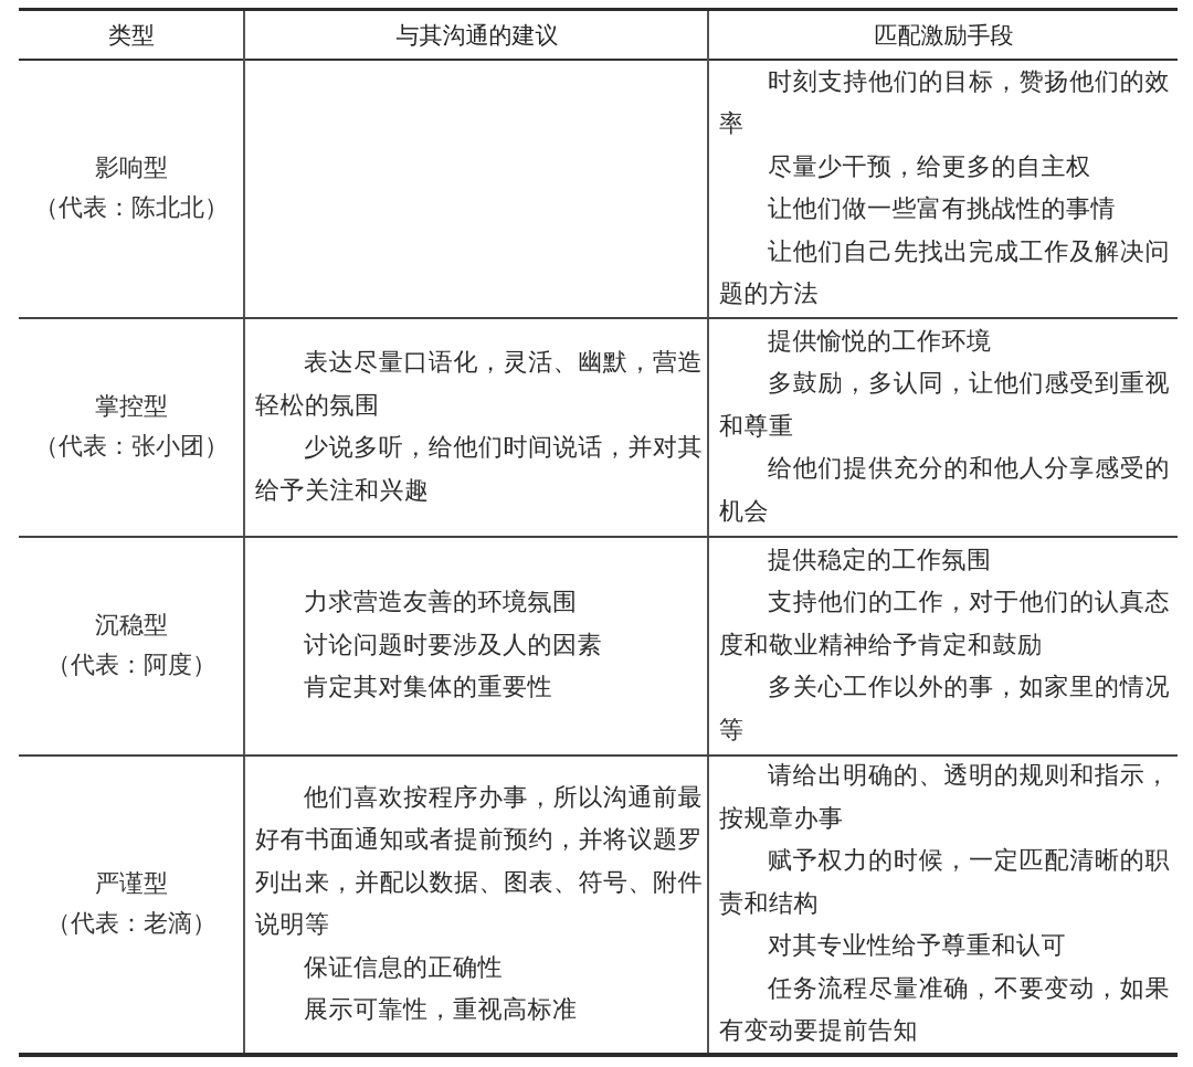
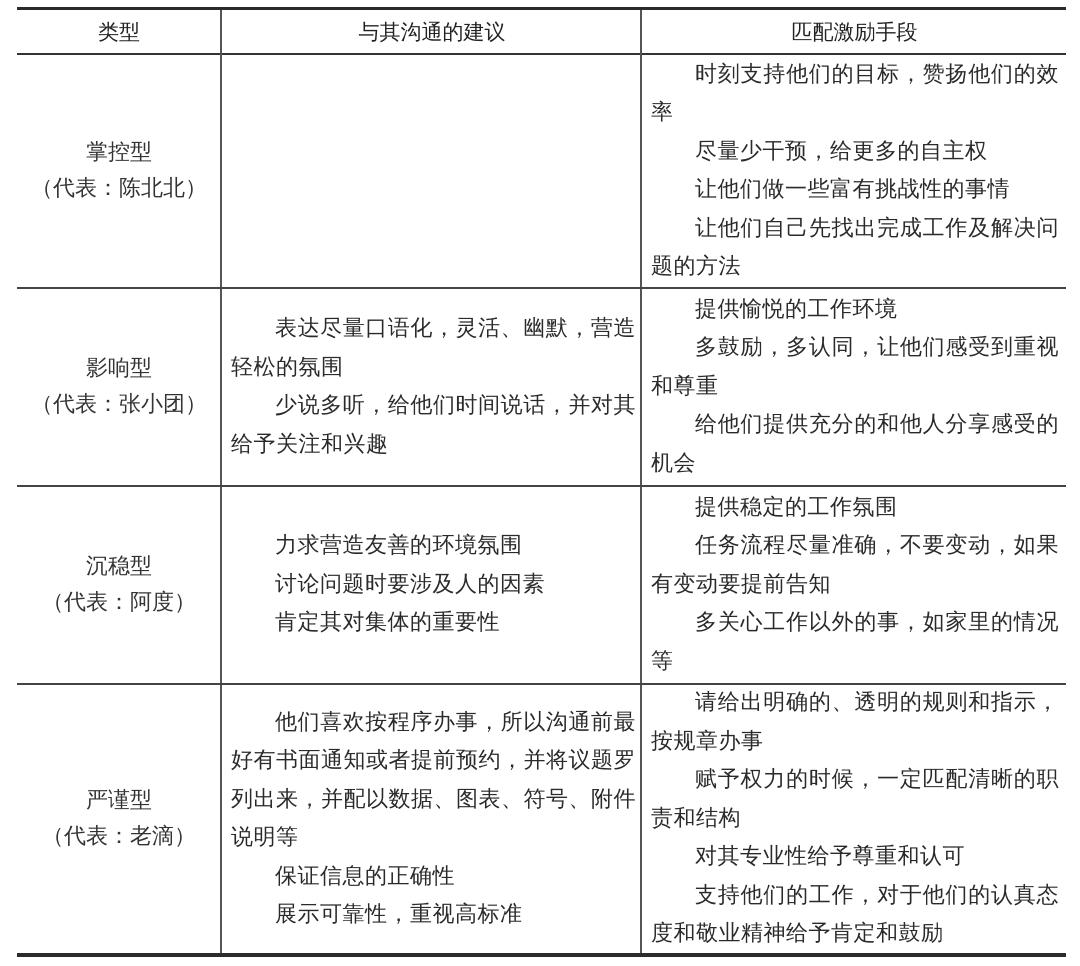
  类型
  与其沟通的建议
  匹配激励手段
- 影响型
+ 掌控型
  （代表：陈北北）
  时刻支持他们的目标，赞扬他们的效率
  尽量少干预，给更多的自主权
  让他们做一些富有挑战性的事情
  让他们自己先找出完成工作及解决问题的方法
- 掌控型
+ 影响型
  （代表：张小团）
  表达尽量口语化，灵活、幽默，营造轻松的氛围
  少说多听，给他们时间说话，并对其给予关注和兴趣
  提供愉悦的工作环境
  多鼓励，多认同，让他们感受到重视和尊重
  给他们提供充分的和他人分享感受的机会
  沉稳型
  （代表：阿度）
  力求营造友善的环境氛围
  讨论问题时要涉及人的因素
  肯定其对集体的重要性
  提供稳定的工作氛围
- 支持他们的工作，对于他们的认真态度和敬业精神给予肯定和鼓励
+ 任务流程尽量准确，不要变动，如果有变动要提前告知
  多关心工作以外的事，如家里的情况等
  严谨型
  （代表：老滴）
  他们喜欢按程序办事，所以沟通前最好有书面通知或者提前预约，并将议题罗列出来，并配以数据、图表、符号、附件说明等
  保证信息的正确性
  展示可靠性，重视高标准
  请给出明确的、透明的规则和指示，按规章办事
  赋予权力的时候，一定匹配清晰的职责和结构
  对其专业性给予尊重和认可
- 任务流程尽量准确，不要变动，如果有变动要提前告知
+ 支持他们的工作，对于他们的认真态度和敬业精神给予肯定和鼓励
